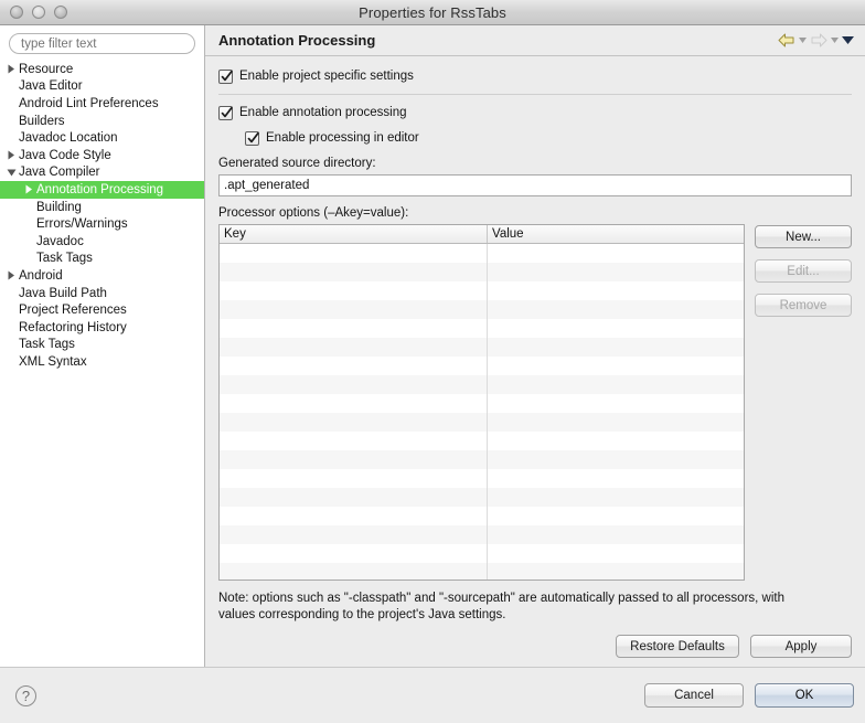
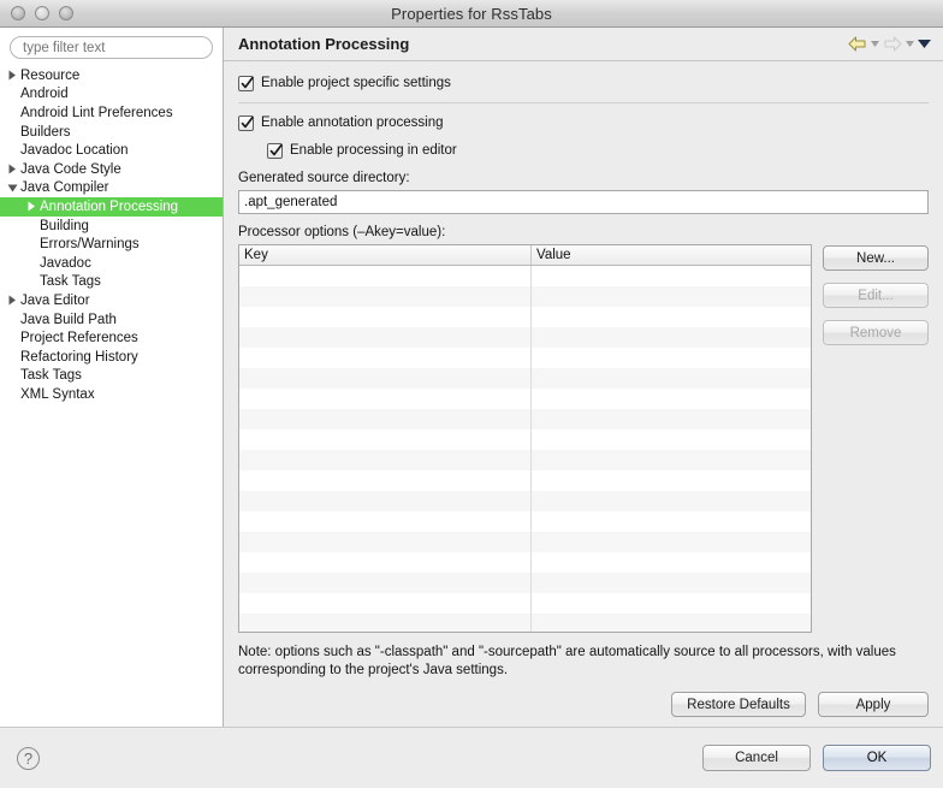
  Properties for RssTabs
  type filter text
  Resource
- Java Editor
+ Android
  Android Lint Preferences
  Builders
  Javadoc Location
  Java Code Style
  Java Compiler
  Annotation Processing
  Building
  Errors/Warnings
  Javadoc
  Task Tags
- Android
+ Java Editor
  Java Build Path
  Project References
  Refactoring History
  Task Tags
  XML Syntax
  Annotation Processing
  Enable project specific settings
  Enable annotation processing
  Enable processing in editor
  Generated source directory:
  .apt_generated
  Processor options (–Akey=value):
  Key
  Value
  New...
  Edit...
  Remove
- Note: options such as "-classpath" and "-sourcepath" are automatically passed to all processors, with values corresponding to the project's Java settings.
+ Note: options such as "-classpath" and "-sourcepath" are automatically source to all processors, with values corresponding to the project's Java settings.
  Restore Defaults
  Apply
  ?
  Cancel
  OK
